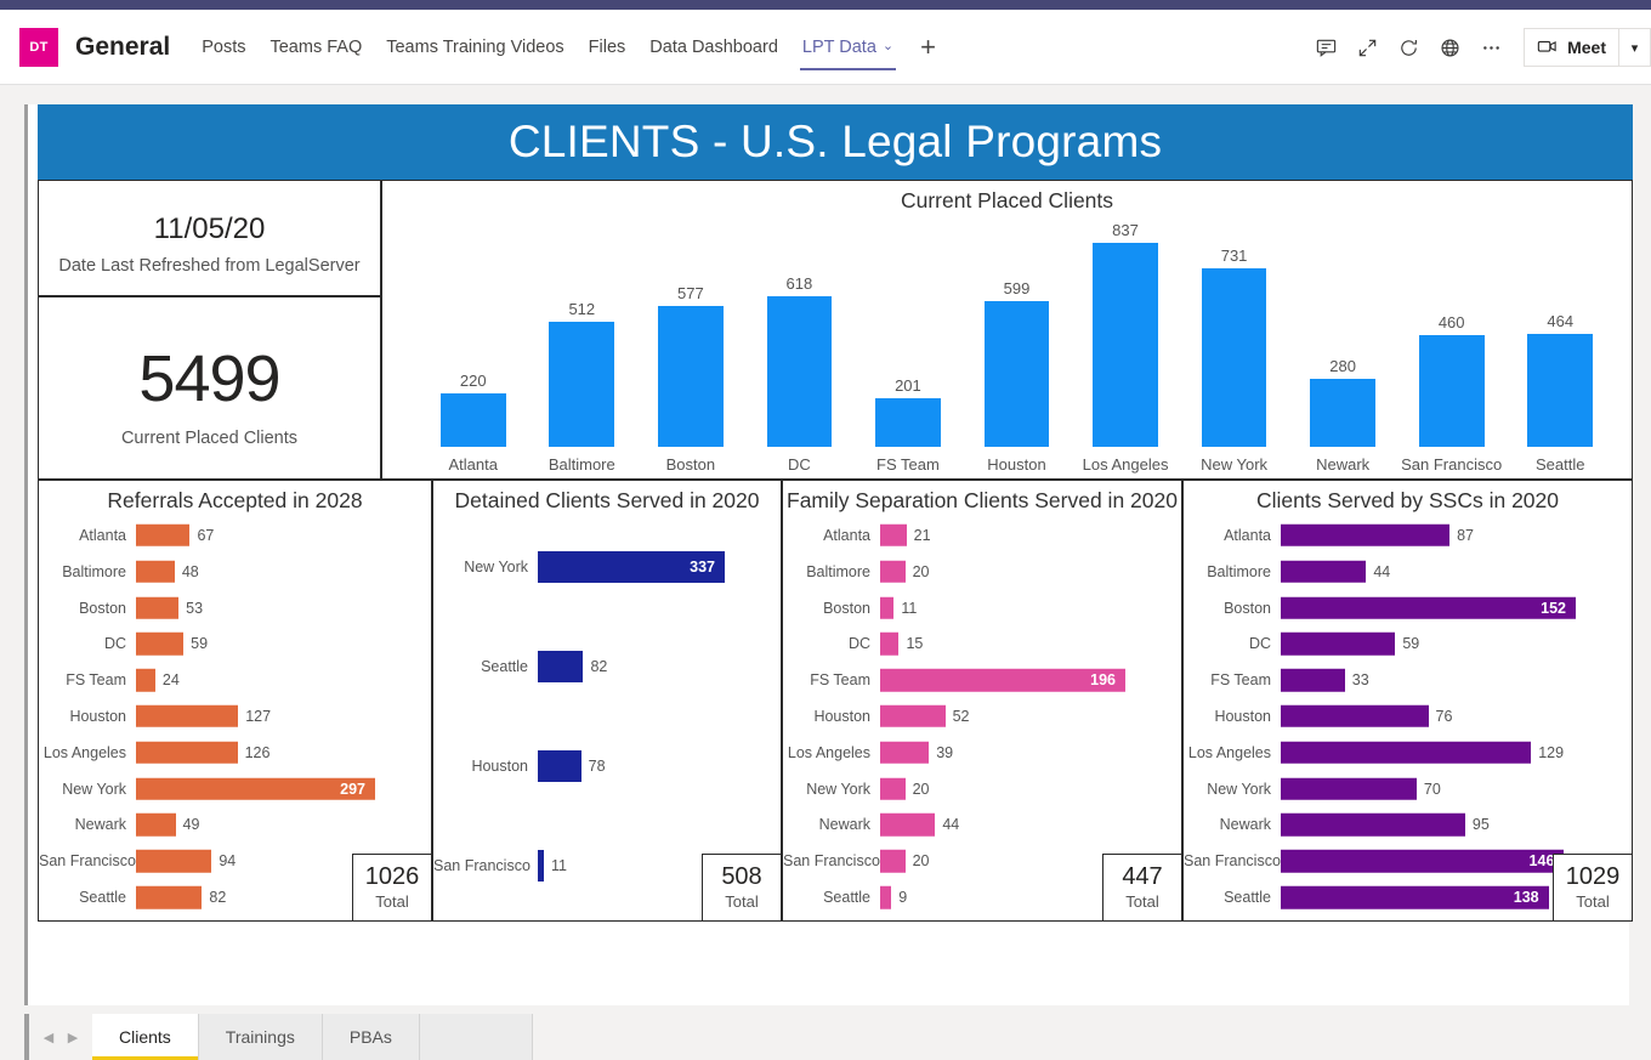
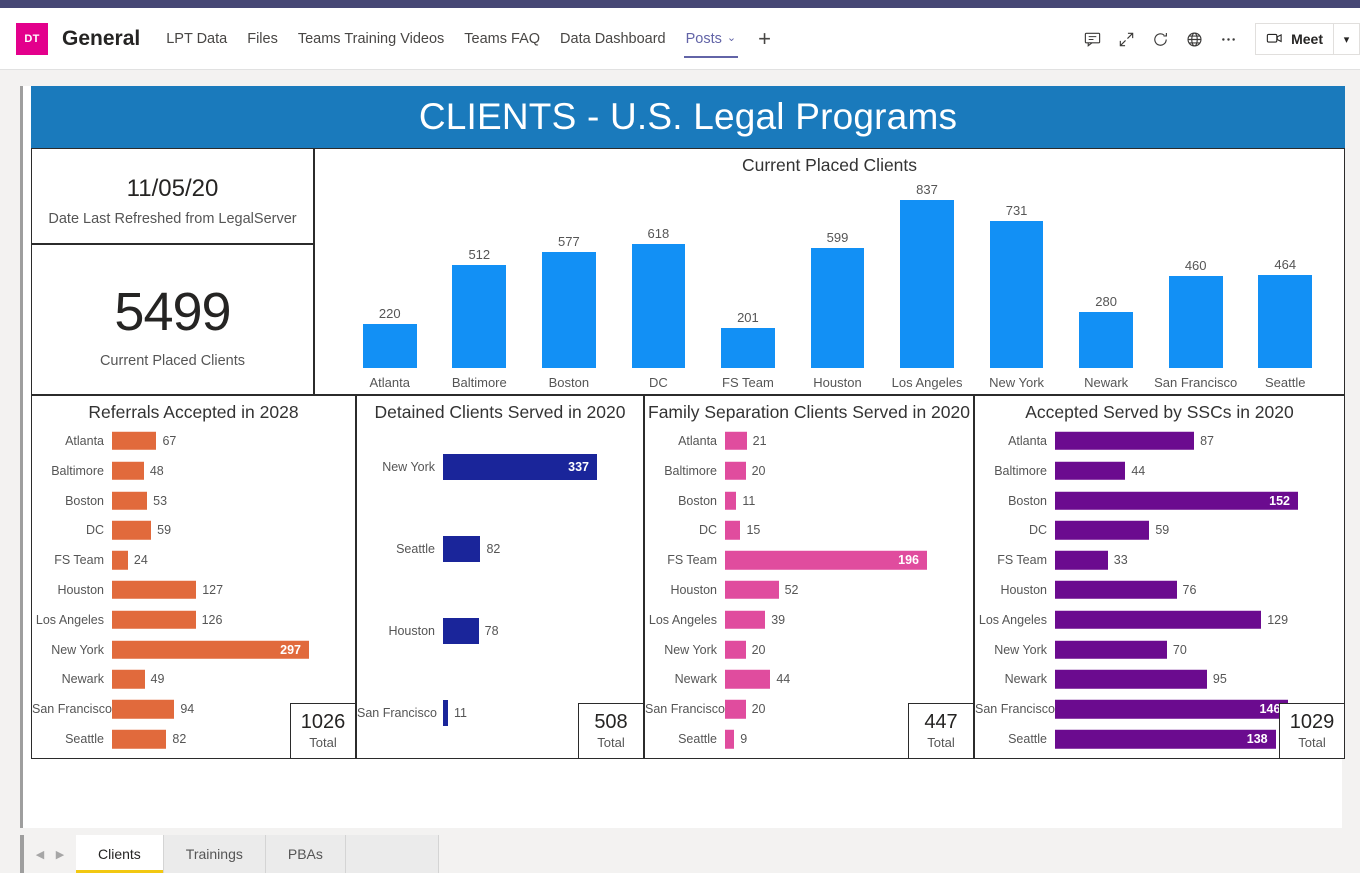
  DT
  General
- Posts
+ LPT Data
- Teams FAQ
+ Files
  Teams Training Videos
- Files
+ Teams FAQ
  Data Dashboard
- LPT Data
+ Posts
  ⌄
  +
  Meet
  ▾
  CLIENTS - U.S. Legal Programs
  11/05/20
  Date Last Refreshed from LegalServer
  5499
  Current Placed Clients
  Current Placed Clients
  220
  Atlanta
  512
  Baltimore
  577
  Boston
  618
  DC
  201
  FS Team
  599
  Houston
  837
  Los Angeles
  731
  New York
  280
  Newark
  460
  San Francisco
  464
  Seattle
  Referrals Accepted in 2028
  Atlanta
  67
  Baltimore
  48
  Boston
  53
  DC
  59
  FS Team
  24
  Houston
  127
  Los Angeles
  126
  New York
  297
  Newark
  49
  San Francisco
  94
  Seattle
  82
  1026
  Total
  Detained Clients Served in 2020
  New York
  337
  Seattle
  82
  Houston
  78
  San Francisco
  11
  508
  Total
  Family Separation Clients Served in 2020
  Atlanta
  21
  Baltimore
  20
  Boston
  11
  DC
  15
  FS Team
  196
  Houston
  52
  Los Angeles
  39
  New York
  20
  Newark
  44
  San Francisco
  20
  Seattle
  9
  447
  Total
- Clients Served by SSCs in 2020
+ Accepted Served by SSCs in 2020
  Atlanta
  87
  Baltimore
  44
  Boston
  152
  DC
  59
  FS Team
  33
  Houston
  76
  Los Angeles
  129
  New York
  70
  Newark
  95
  San Francisco
  146
  Seattle
  138
  1029
  Total
  ◀
  ▶
  Clients
  Trainings
  PBAs
